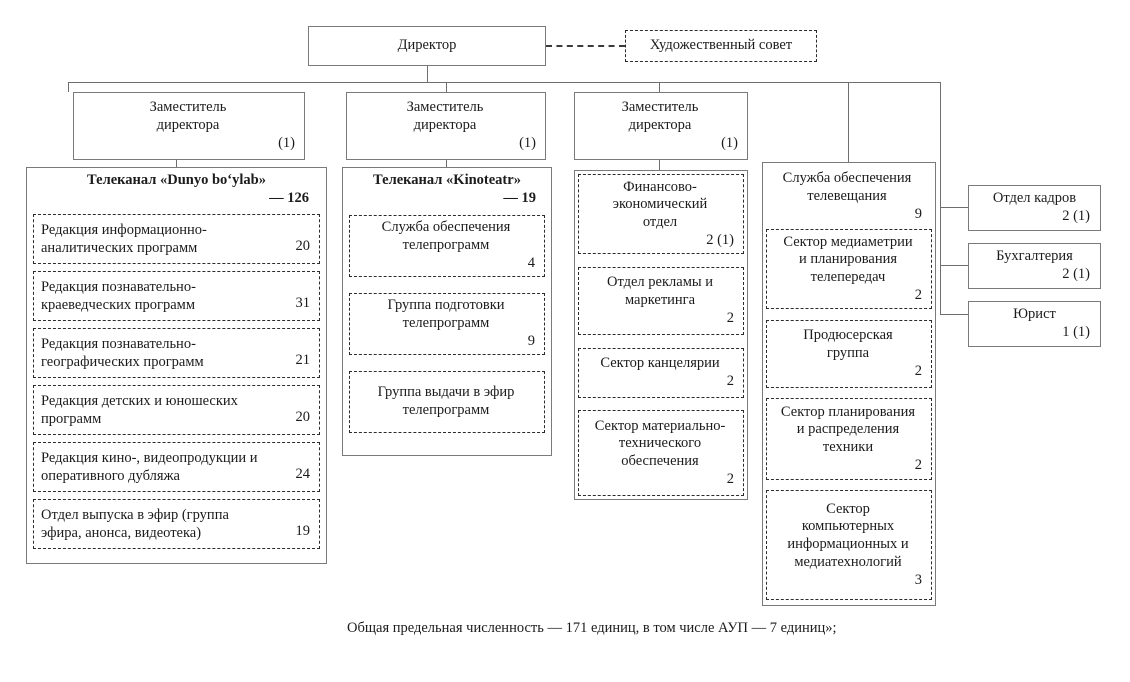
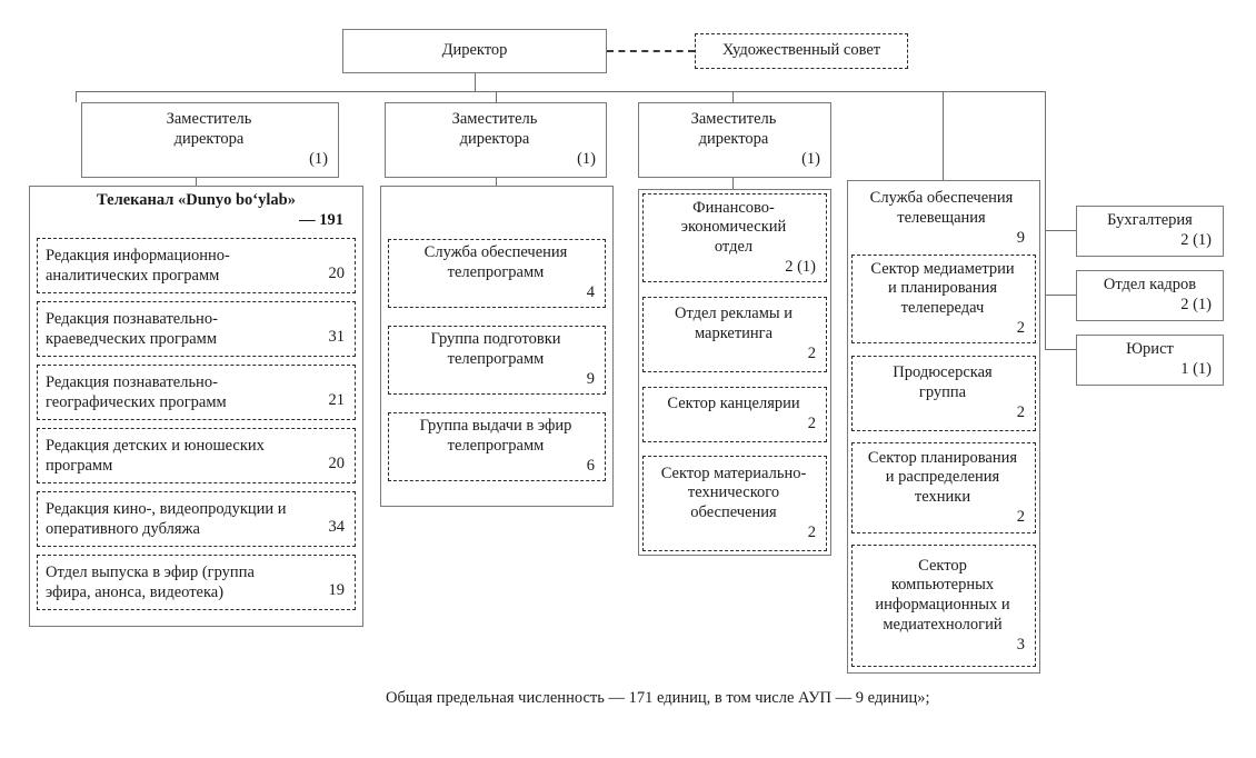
  Директор
  Художественный совет
  Заместитель
  директора
  (1)
  Заместитель
  директора
  (1)
  Заместитель
  директора
  (1)
  Телеканал «Dunyo bo‘ylab»
- — 126
+ — 191
  Редакция информационно-
  аналитических программ
  20
  Редакция познавательно-
  краеведческих программ
  31
  Редакция познавательно-
  географических программ
  21
  Редакция детских и юношеских
  программ
  20
  Редакция кино-, видеопродукции и
  оперативного дубляжа
- 24
+ 34
  Отдел выпуска в эфир (группа
  эфира, анонса, видеотека)
  19
- Телеканал «Kinoteatr»
- — 19
  Служба обеспечения
  телепрограмм
  4
  Группа подготовки
  телепрограмм
  9
  Группа выдачи в эфир
  телепрограмм
+ 6
  Финансово-
  экономический
  отдел
  2 (1)
  Отдел рекламы и
  маркетинга
  2
  Сектор канцелярии
  2
  Сектор материально-
  технического
  обеспечения
  2
  Служба обеспечения
  телевещания
  9
  Сектор медиаметрии
  и планирования
  телепередач
  2
  Продюсерская
  группа
  2
  Сектор планирования
  и распределения
  техники
  2
  Сектор
  компьютерных
  информационных и
  медиатехнологий
  3
- Отдел кадров
+ Бухгалтерия
  2 (1)
- Бухгалтерия
+ Отдел кадров
  2 (1)
  Юрист
  1 (1)
- Общая предельная численность — 171 единиц, в том числе АУП — 7 единиц»;
+ Общая предельная численность — 171 единиц, в том числе АУП — 9 единиц»;
